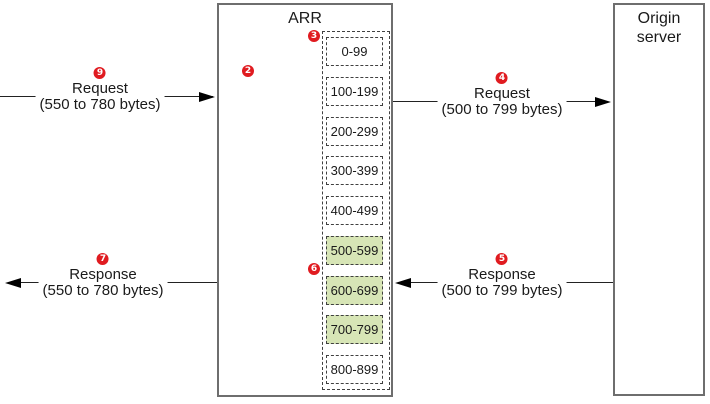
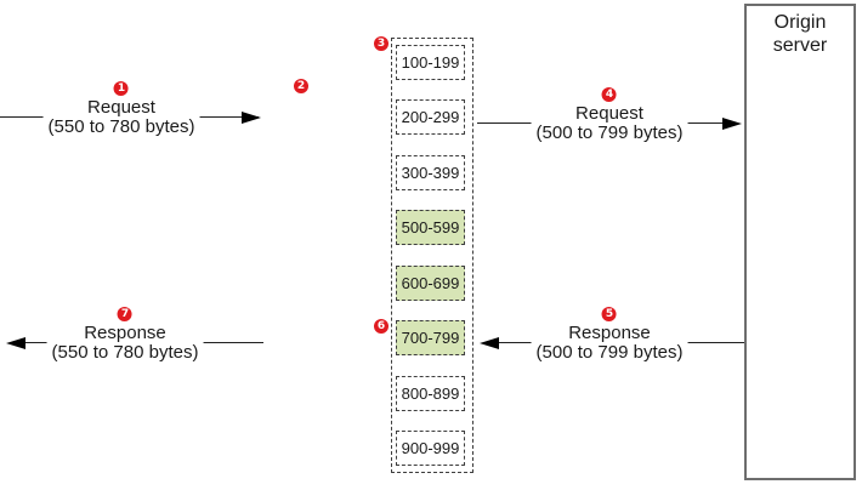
- ARR
  Origin server
- 0-99
  100-199
  200-299
  300-399
- 400-499
  500-599
  600-699
  700-799
  800-899
+ 900-999
- 9
+ 1
  Request
  (550 to 780 bytes)
  4
  Request
  (500 to 799 bytes)
  5
  Response
  (500 to 799 bytes)
  7
  Response
  (550 to 780 bytes)
  2
  3
  6
